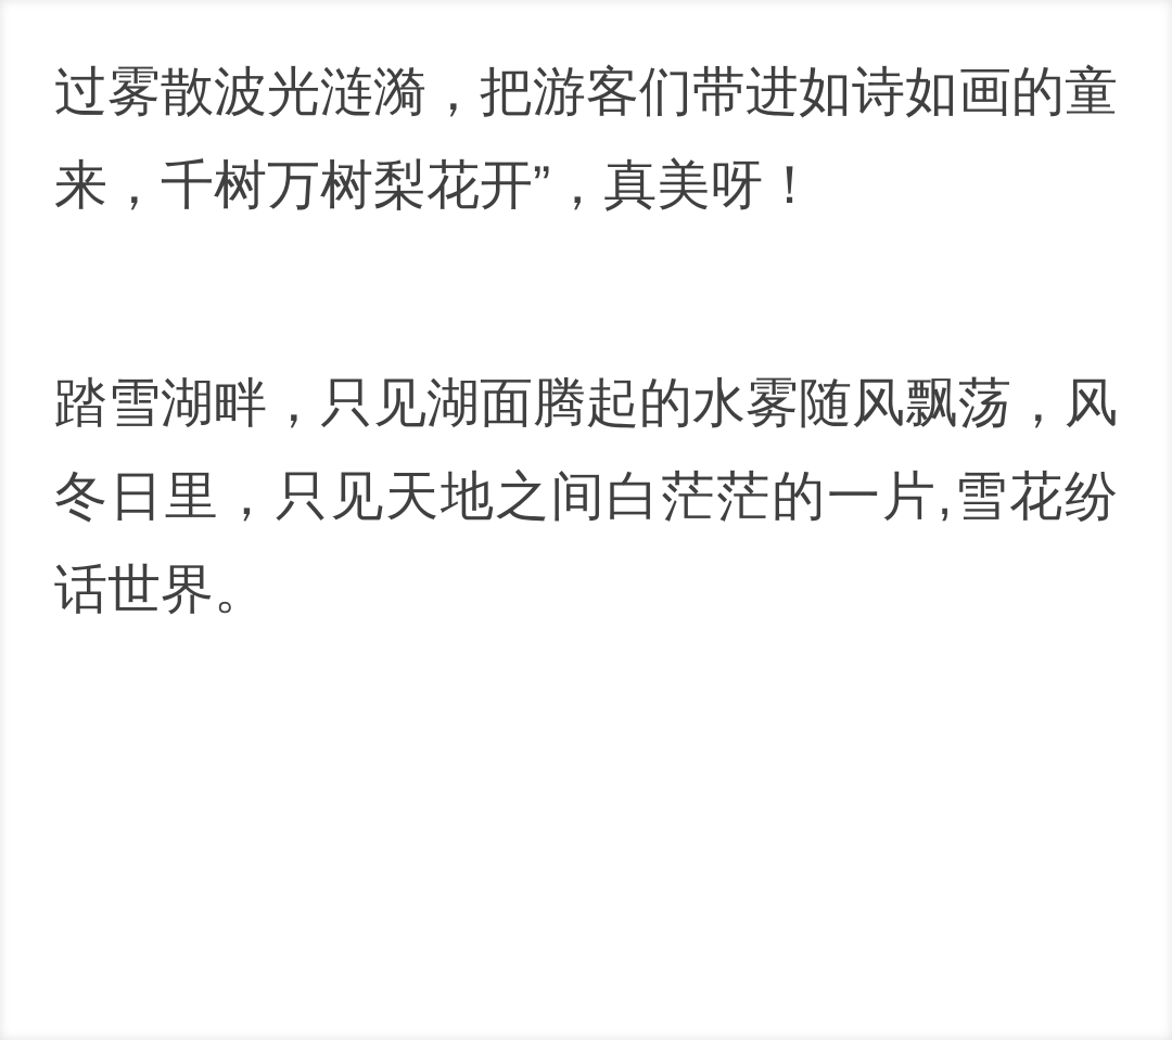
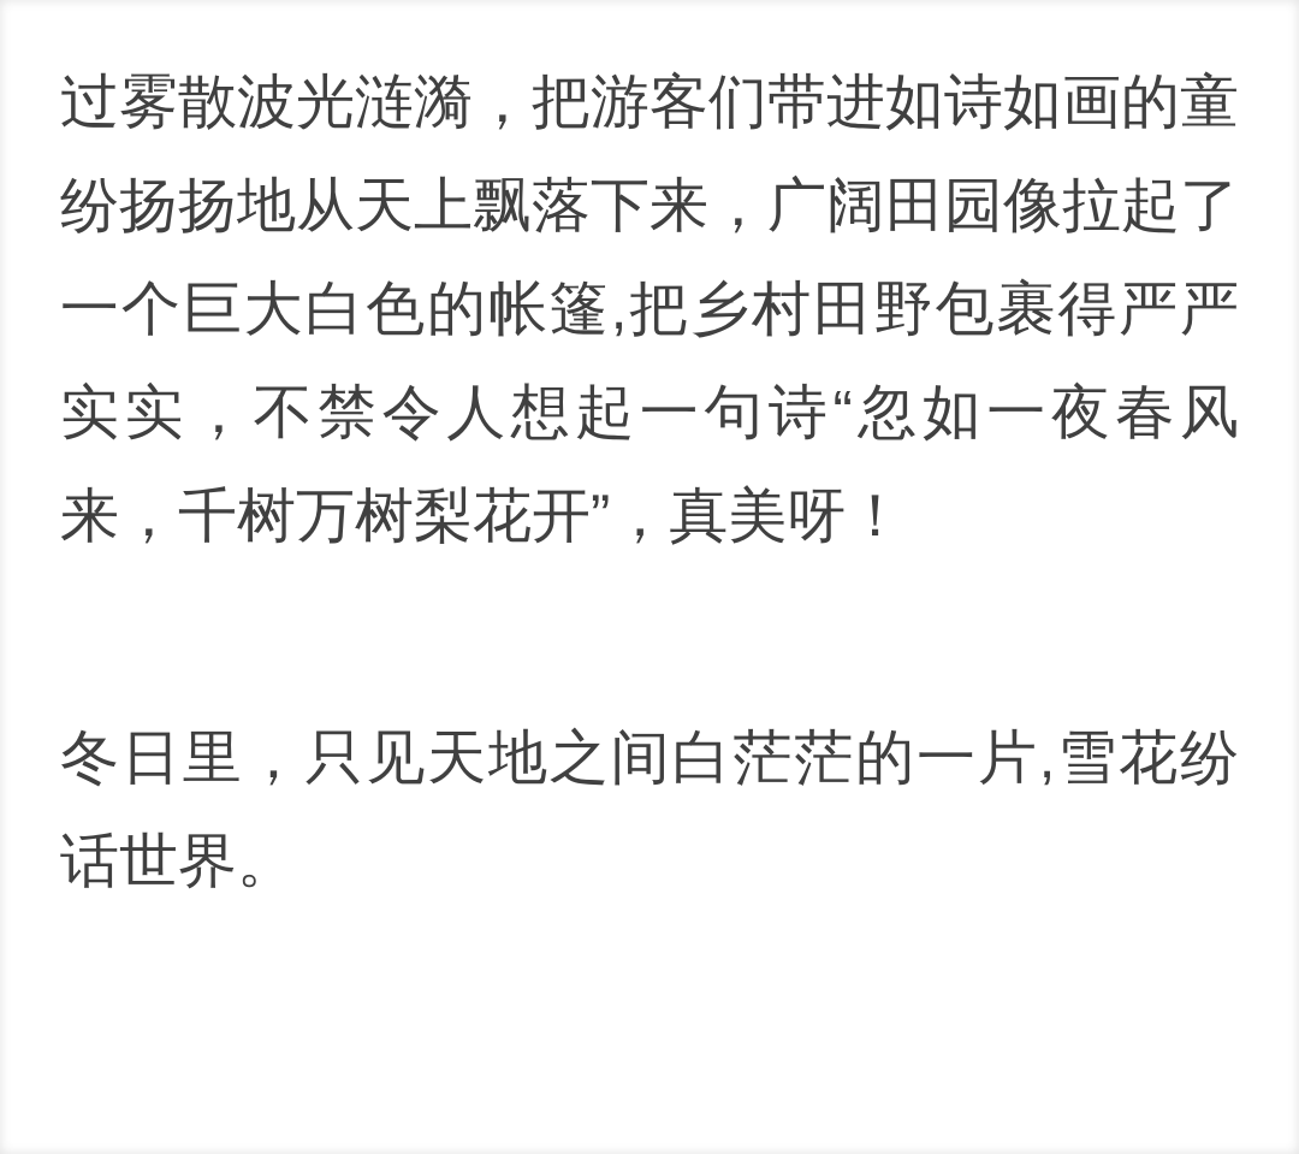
  过雾散波光涟漪，把游客们带进如诗如画的童
+ 纷扬扬地从天上飘落下来，广阔田园像拉起了
+ 一个巨大白色的帐篷,把乡村田野包裹得严严
+ 实实，不禁令人想起一句诗“忽如一夜春风
  来，千树万树梨花开”，真美呀！
- 踏雪湖畔，只见湖面腾起的水雾随风飘荡，风
  冬日里，只见天地之间白茫茫的一片,雪花纷
  话世界。
